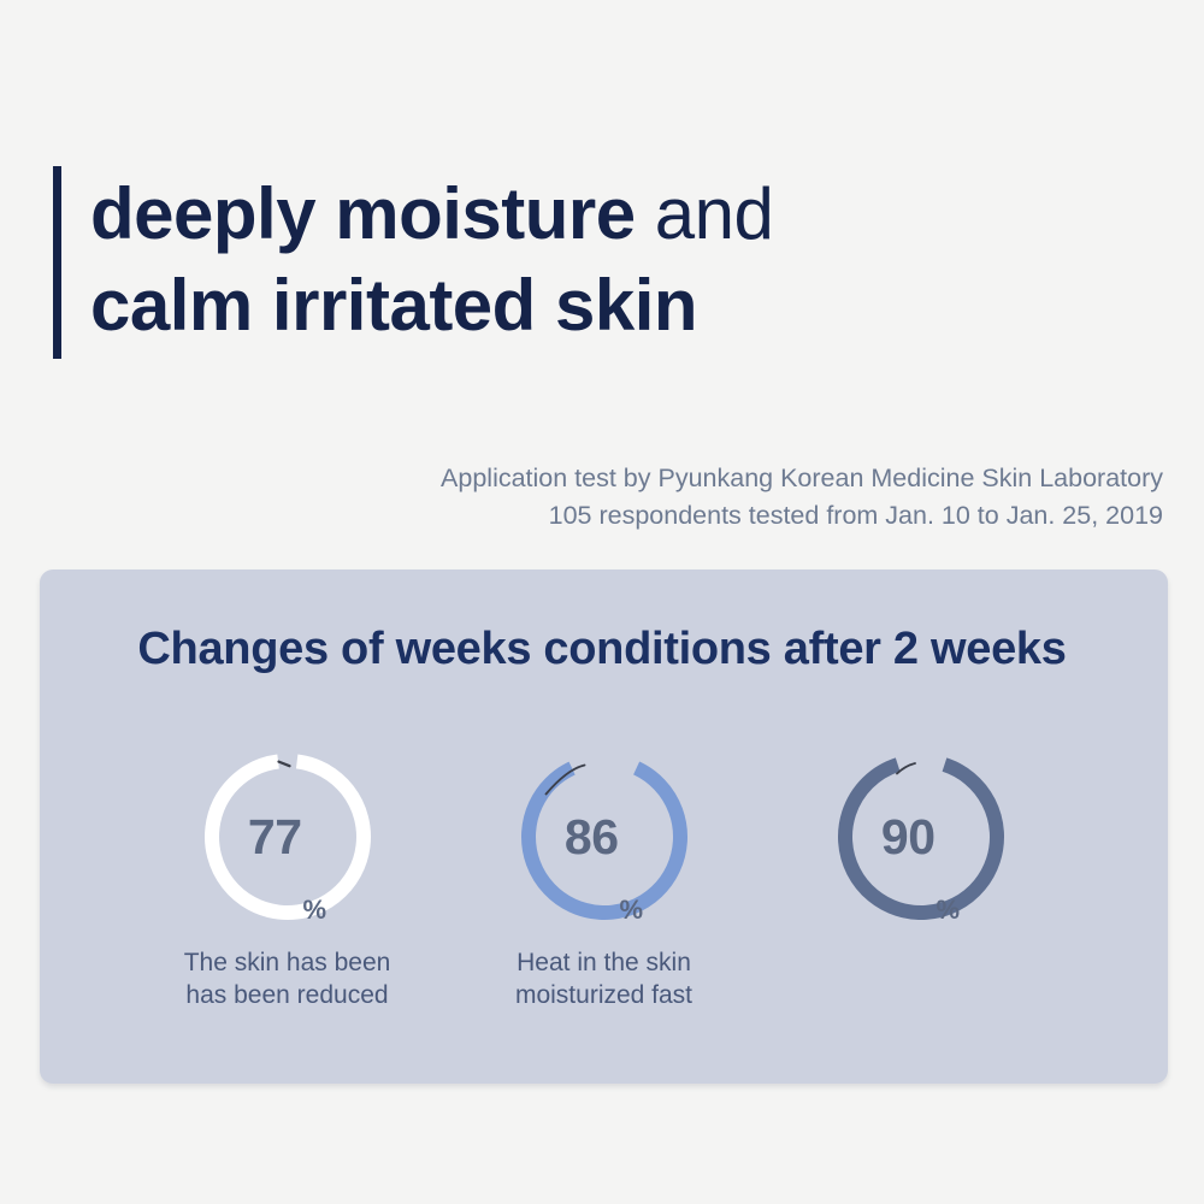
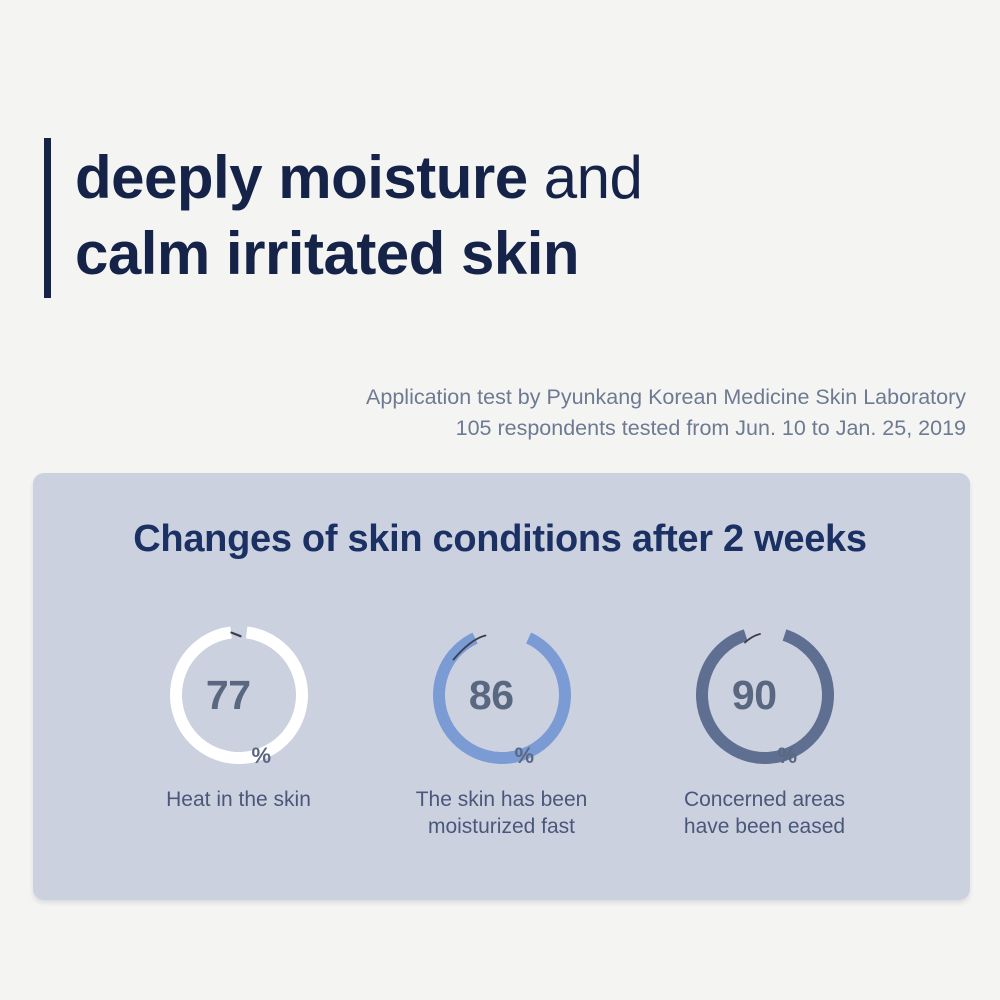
  deeply moisture and
  calm irritated skin
  Application test by Pyunkang Korean Medicine Skin Laboratory
- 105 respondents tested from Jan. 10 to Jan. 25, 2019
+ 105 respondents tested from Jun. 10 to Jan. 25, 2019
- Changes of weeks conditions after 2 weeks
+ Changes of skin conditions after 2 weeks
  77
  %
- The skin has been
+ Heat in the skin
- has been reduced
  86
  %
- Heat in the skin
+ The skin has been
  moisturized fast
  90
  %
+ Concerned areas
+ have been eased
